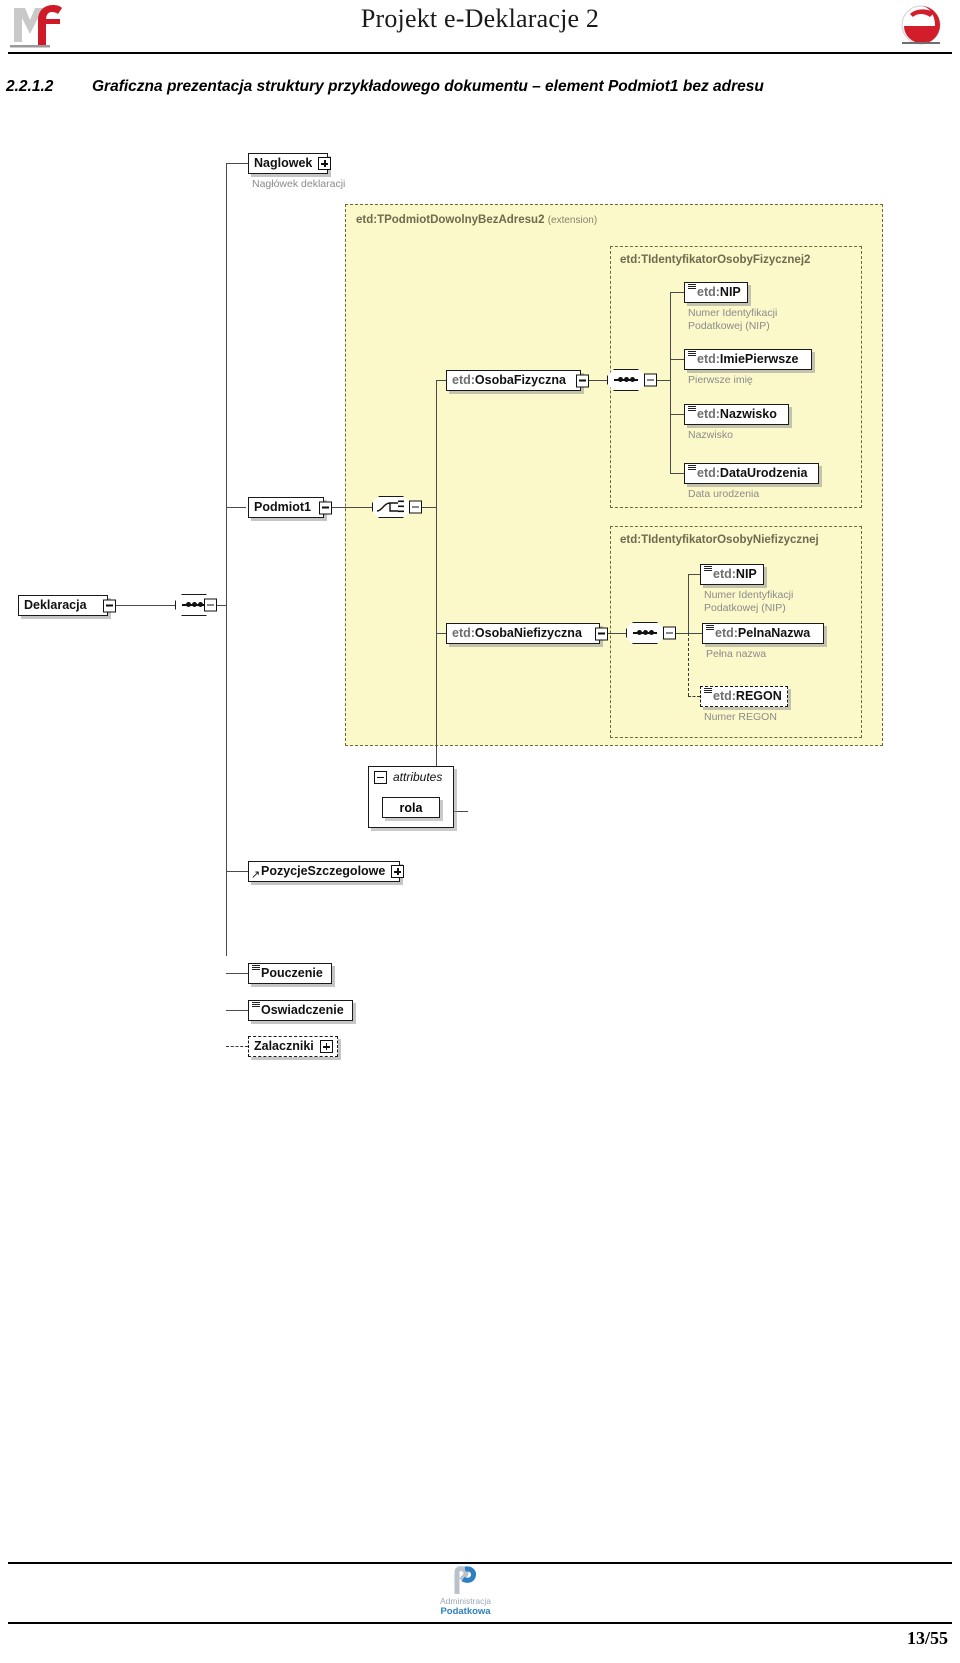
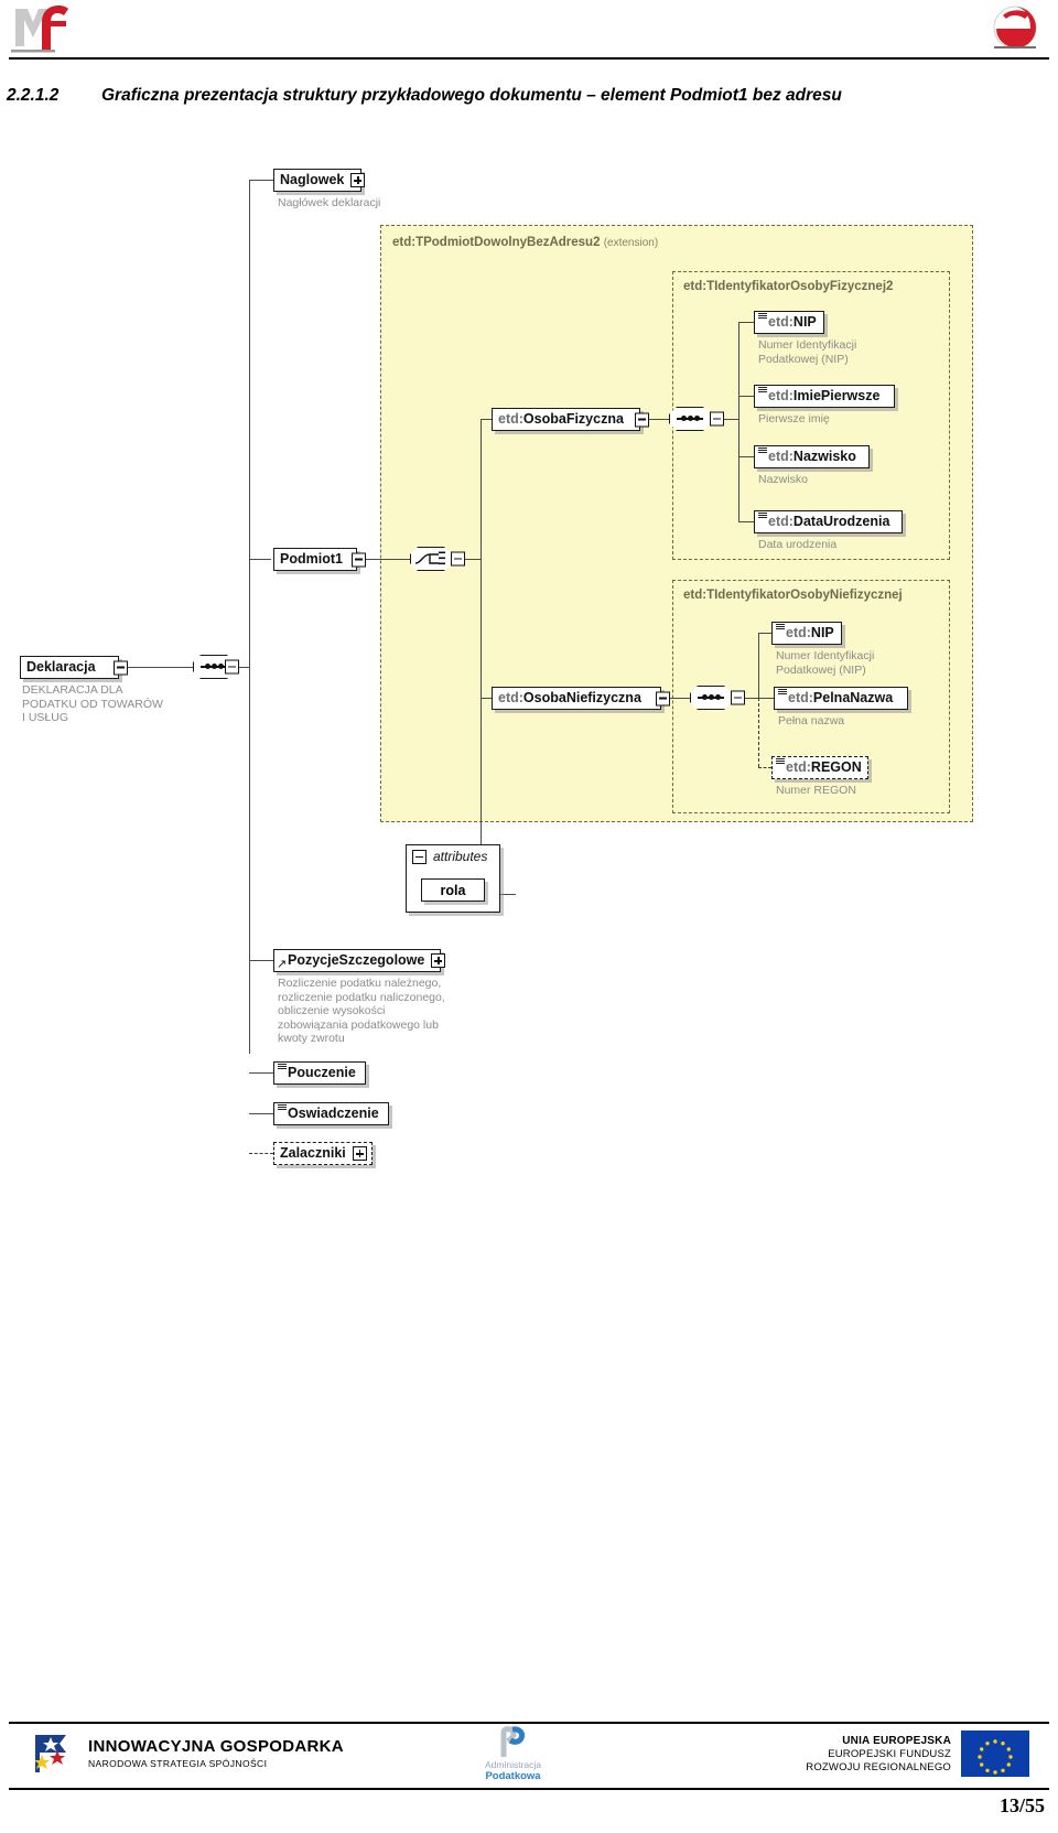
- Projekt e-Deklaracje 2
  2.2.1.2 Graficzna prezentacja struktury przykładowego dokumentu – element Podmiot1 bez adresu
  etd:TPodmiotDowolnyBezAdresu2 (extension)
  etd:TIdentyfikatorOsobyFizycznej2
  etd:TIdentyfikatorOsobyNiefizycznej
  Naglowek
  Nagłówek deklaracji
  Deklaracja
+ DEKLARACJA DLA
+ PODATKU OD TOWARÓW
+ I USŁUG
  Podmiot1
  etd:OsobaFizyczna
  etd:NIP
  Numer Identyfikacji
  Podatkowej (NIP)
  etd:ImiePierwsze
  Pierwsze imię
  etd:Nazwisko
  Nazwisko
  etd:DataUrodzenia
  Data urodzenia
  etd:OsobaNiefizyczna
  etd:NIP
  Numer Identyfikacji
  Podatkowej (NIP)
  etd:PelnaNazwa
  Pełna nazwa
  etd:REGON
  Numer REGON
  attributes
  rola
  ↗
  PozycjeSzczegolowe
+ Rozliczenie podatku należnego,
+ rozliczenie podatku naliczonego,
+ obliczenie wysokości
+ zobowiązania podatkowego lub
+ kwoty zwrotu
  Pouczenie
  Oswiadczenie
  Zalaczniki
+ INNOWACYJNA GOSPODARKA
+ NARODOWA STRATEGIA SPÓJNOŚCI
  Administracja
  Podatkowa
+ UNIA EUROPEJSKA
+ EUROPEJSKI FUNDUSZ
+ ROZWOJU REGIONALNEGO
  13/55
